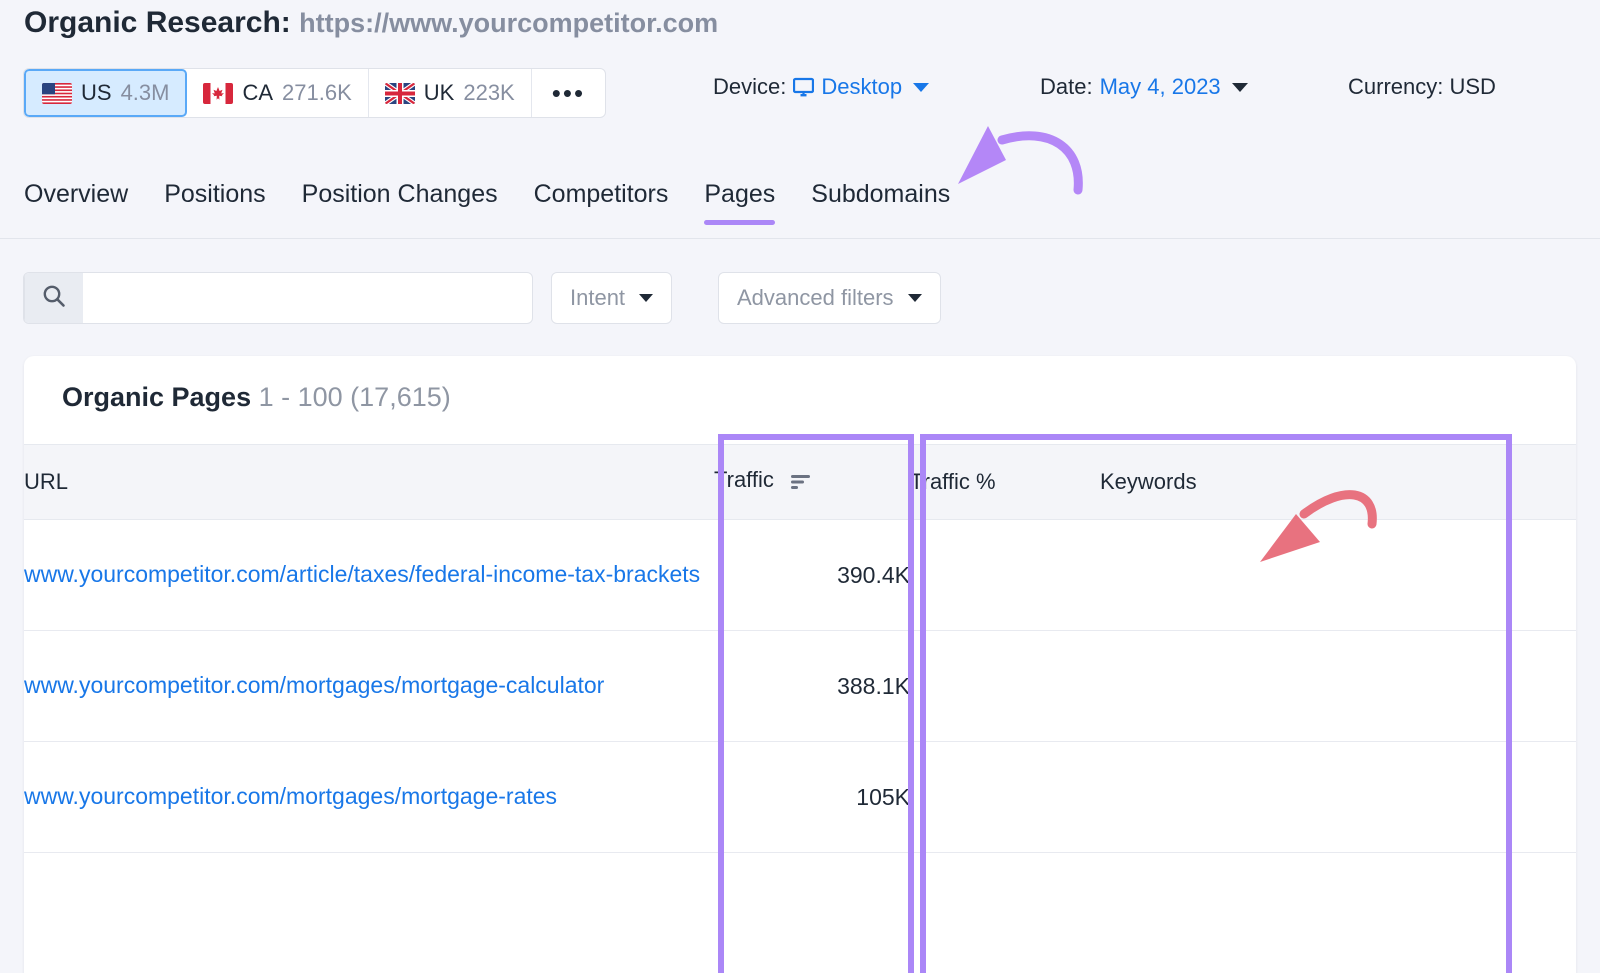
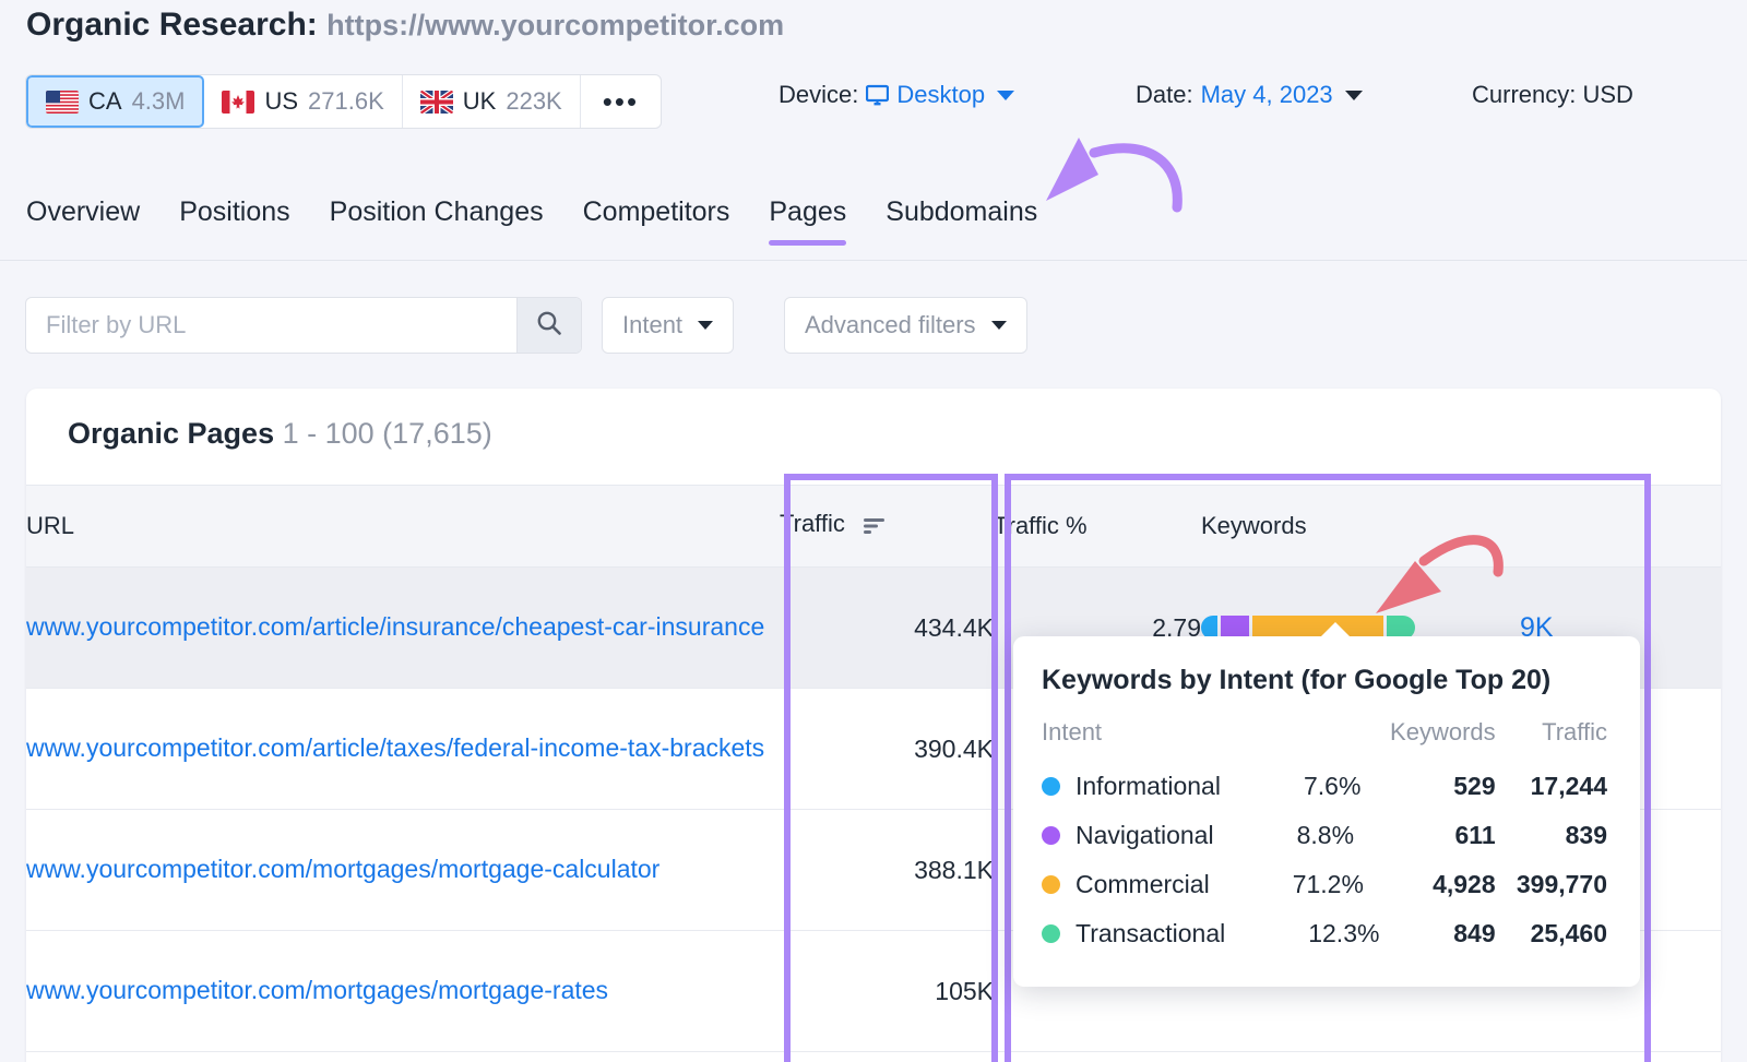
  Organic Research: https://www.yourcompetitor.com
- US
+ CA
  4.3M
- CA
+ US
  271.6K
  UK
  223K
  •••
  Device:
  Desktop
  Date:
  May 4, 2023
  Currency: USD
  Overview
  Positions
  Position Changes
  Competitors
  Pages
  Subdomains
+ Filter by URL
  Intent
  Advanced filters
  Organic Pages 1 - 100 (17,615)
  URL	Traffic	Traffic %	Keywords
+ www.yourcompetitor.com/article/insurance/cheapest-car-insurance	434.4K	2.79	9K
  www.yourcompetitor.com/article/taxes/federal-income-tax-brackets	390.4K
  www.yourcompetitor.com/mortgages/mortgage-calculator	388.1K
  www.yourcompetitor.com/mortgages/mortgage-rates	105K
+ Keywords by Intent (for Google Top 20)
+ Intent	Keywords	Traffic
+ Informational 7.6%		529	17,244
+ Navigational 8.8%		611	839
+ Commercial 71.2%		4,928	399,770
+ Transactional 12.3%		849	25,460
